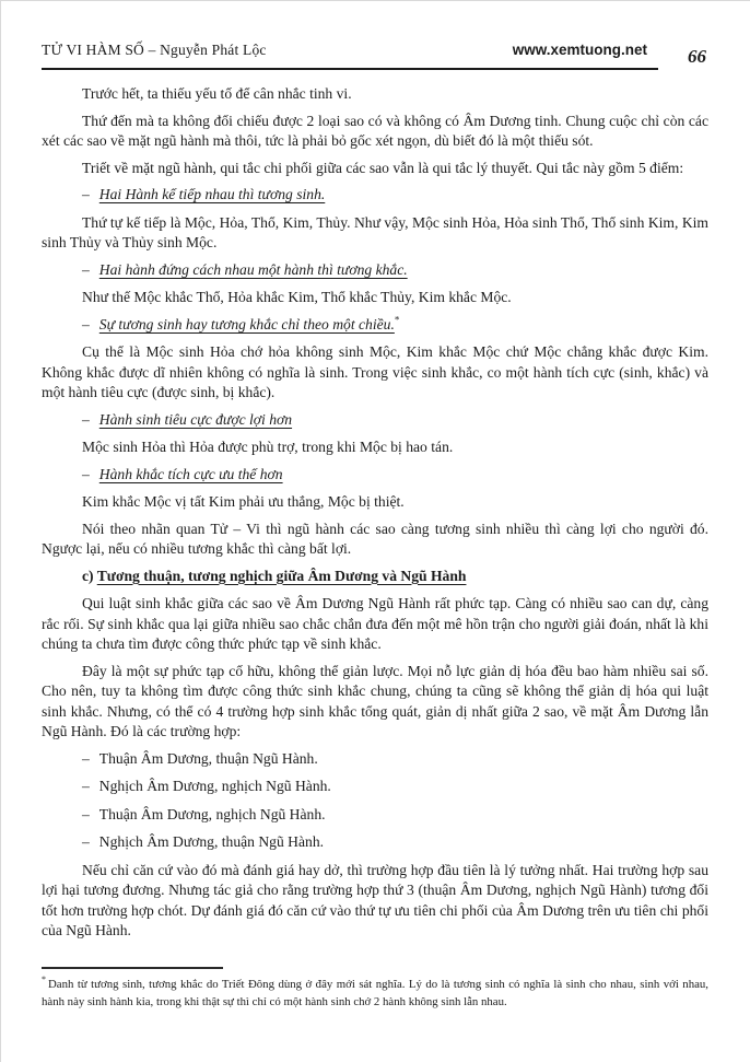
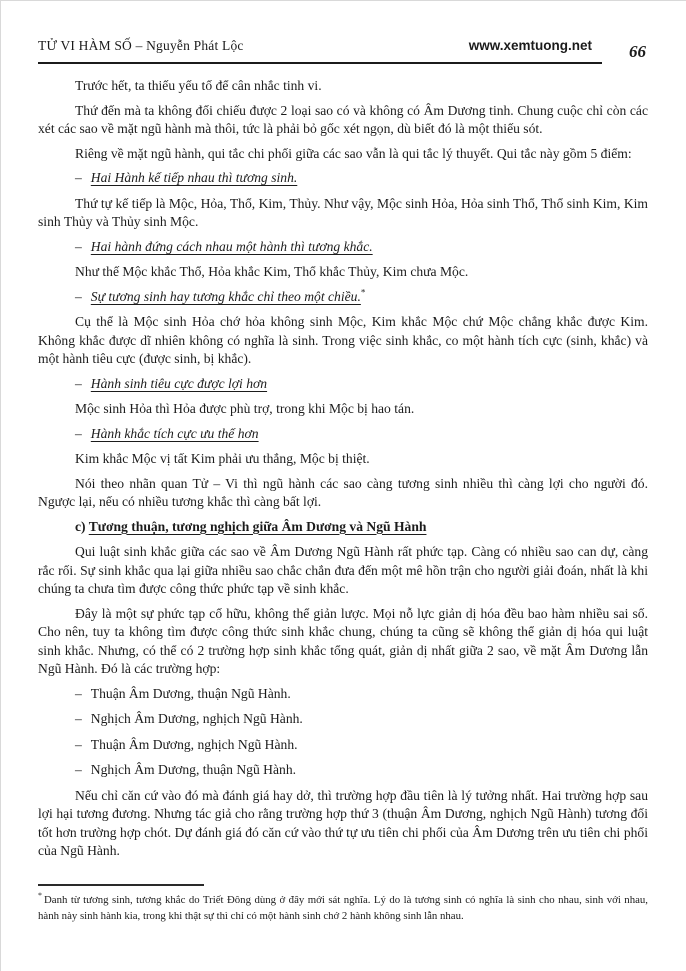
  TỬ VI HÀM SỐ – Nguyễn Phát Lộc
  www.xemtuong.net
  66
  Trước hết, ta thiếu yếu tố để cân nhắc tinh vi.
  Thứ đến mà ta không đối chiếu được 2 loại sao có và không có Âm Dương tinh. Chung cuộc chỉ còn các xét các sao về mặt ngũ hành mà thôi, tức là phải bỏ gốc xét ngọn, dù biết đó là một thiếu sót.
- Triết về mặt ngũ hành, qui tắc chi phối giữa các sao vẫn là qui tắc lý thuyết. Qui tắc này gồm 5 điểm:
+ Riêng về mặt ngũ hành, qui tắc chi phối giữa các sao vẫn là qui tắc lý thuyết. Qui tắc này gồm 5 điểm:
  – Hai Hành kế tiếp nhau thì tương sinh.
  Thứ tự kế tiếp là Mộc, Hỏa, Thổ, Kim, Thủy. Như vậy, Mộc sinh Hỏa, Hỏa sinh Thổ, Thổ sinh Kim, Kim sinh Thủy và Thủy sinh Mộc.
  – Hai hành đứng cách nhau một hành thì tương khắc.
- Như thế Mộc khắc Thổ, Hỏa khắc Kim, Thổ khắc Thủy, Kim khắc Mộc.
+ Như thế Mộc khắc Thổ, Hỏa khắc Kim, Thổ khắc Thủy, Kim chưa Mộc.
  – Sự tương sinh hay tương khắc chỉ theo một chiều.*
  Cụ thể là Mộc sinh Hỏa chớ hỏa không sinh Mộc, Kim khắc Mộc chứ Mộc chẳng khắc được Kim. Không khắc được dĩ nhiên không có nghĩa là sinh. Trong việc sinh khắc, co một hành tích cực (sinh, khắc) và một hành tiêu cực (được sinh, bị khắc).
  – Hành sinh tiêu cực được lợi hơn
  Mộc sinh Hỏa thì Hỏa được phù trợ, trong khi Mộc bị hao tán.
  – Hành khắc tích cực ưu thế hơn
  Kim khắc Mộc vị tất Kim phải ưu thắng, Mộc bị thiệt.
  Nói theo nhãn quan Tử – Vi thì ngũ hành các sao càng tương sinh nhiều thì càng lợi cho người đó. Ngược lại, nếu có nhiều tương khắc thì càng bất lợi.
  c) Tương thuận, tương nghịch giữa Âm Dương và Ngũ Hành
  Qui luật sinh khắc giữa các sao về Âm Dương Ngũ Hành rất phức tạp. Càng có nhiều sao can dự, càng rắc rối. Sự sinh khắc qua lại giữa nhiều sao chắc chắn đưa đến một mê hồn trận cho người giải đoán, nhất là khi chúng ta chưa tìm được công thức phức tạp về sinh khắc.
- Đây là một sự phức tạp cố hữu, không thể giản lược. Mọi nỗ lực giản dị hóa đều bao hàm nhiều sai số. Cho nên, tuy ta không tìm được công thức sinh khắc chung, chúng ta cũng sẽ không thể giản dị hóa qui luật sinh khắc. Nhưng, có thể có 4 trường hợp sinh khắc tổng quát, giản dị nhất giữa 2 sao, về mặt Âm Dương lẫn Ngũ Hành. Đó là các trường hợp:
+ Đây là một sự phức tạp cố hữu, không thể giản lược. Mọi nỗ lực giản dị hóa đều bao hàm nhiều sai số. Cho nên, tuy ta không tìm được công thức sinh khắc chung, chúng ta cũng sẽ không thể giản dị hóa qui luật sinh khắc. Nhưng, có thể có 2 trường hợp sinh khắc tổng quát, giản dị nhất giữa 2 sao, về mặt Âm Dương lẫn Ngũ Hành. Đó là các trường hợp:
  – Thuận Âm Dương, thuận Ngũ Hành.
  – Nghịch Âm Dương, nghịch Ngũ Hành.
  – Thuận Âm Dương, nghịch Ngũ Hành.
  – Nghịch Âm Dương, thuận Ngũ Hành.
  Nếu chỉ căn cứ vào đó mà đánh giá hay dở, thì trường hợp đầu tiên là lý tưởng nhất. Hai trường hợp sau lợi hại tương đương. Nhưng tác giả cho rằng trường hợp thứ 3 (thuận Âm Dương, nghịch Ngũ Hành) tương đối tốt hơn trường hợp chót. Dự đánh giá đó căn cứ vào thứ tự ưu tiên chi phối của Âm Dương trên ưu tiên chi phối của Ngũ Hành.
  * Danh từ tương sinh, tương khắc do Triết Đông dùng ở đây mới sát nghĩa. Lý do là tương sinh có nghĩa là sinh cho nhau, sinh với nhau, hành này sinh hành kia, trong khi thật sự thì chỉ có một hành sinh chớ 2 hành không sinh lẫn nhau.
